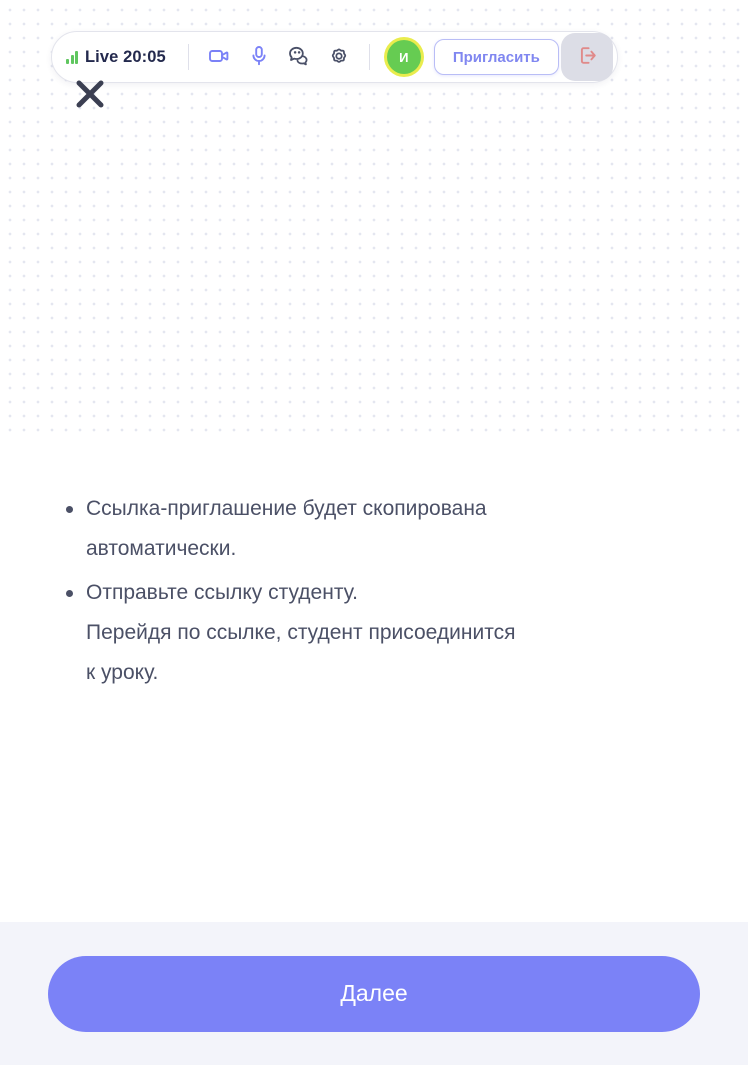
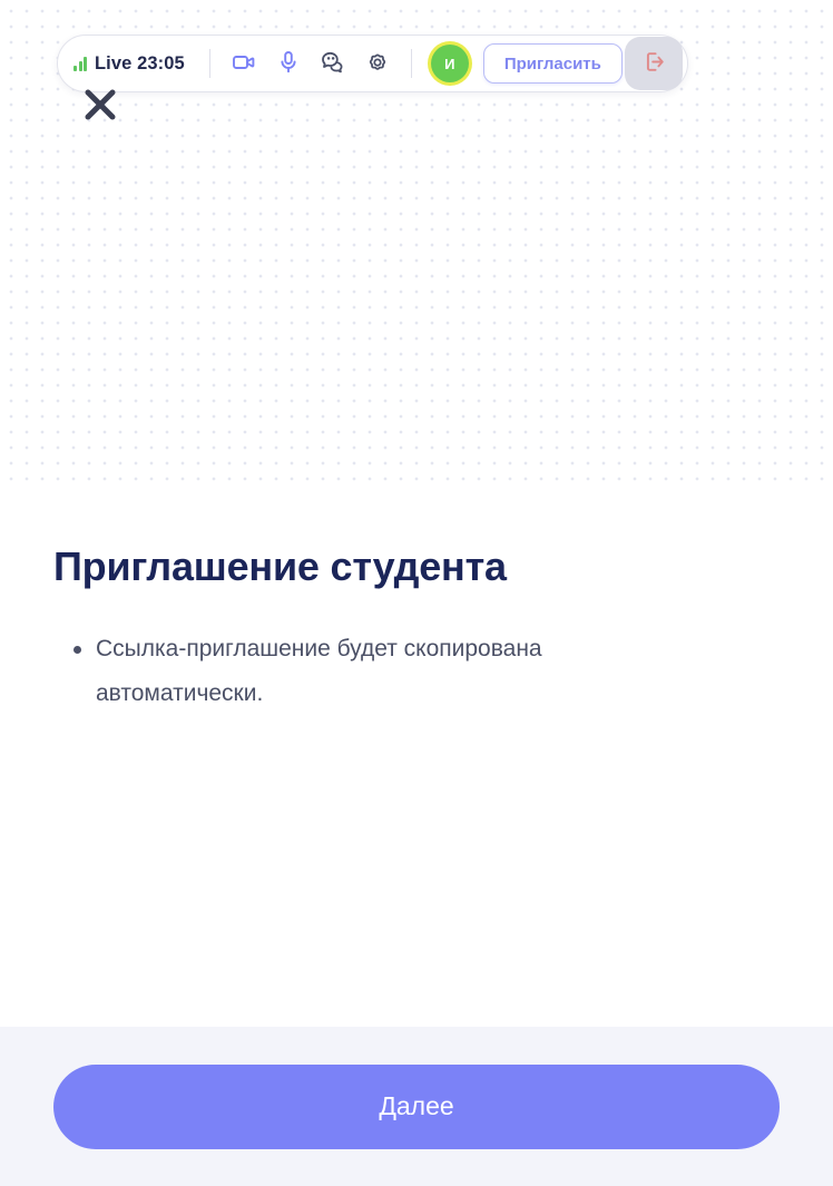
- Live 20:05
+ Live 23:05
  И
  Пригласить
+ Приглашение студента
  Ссылка-приглашение будет скопирована
  автоматически.
- Отправьте ссылку студенту.
- Перейдя по ссылке, студент присоединится
- к уроку.
  Далее
